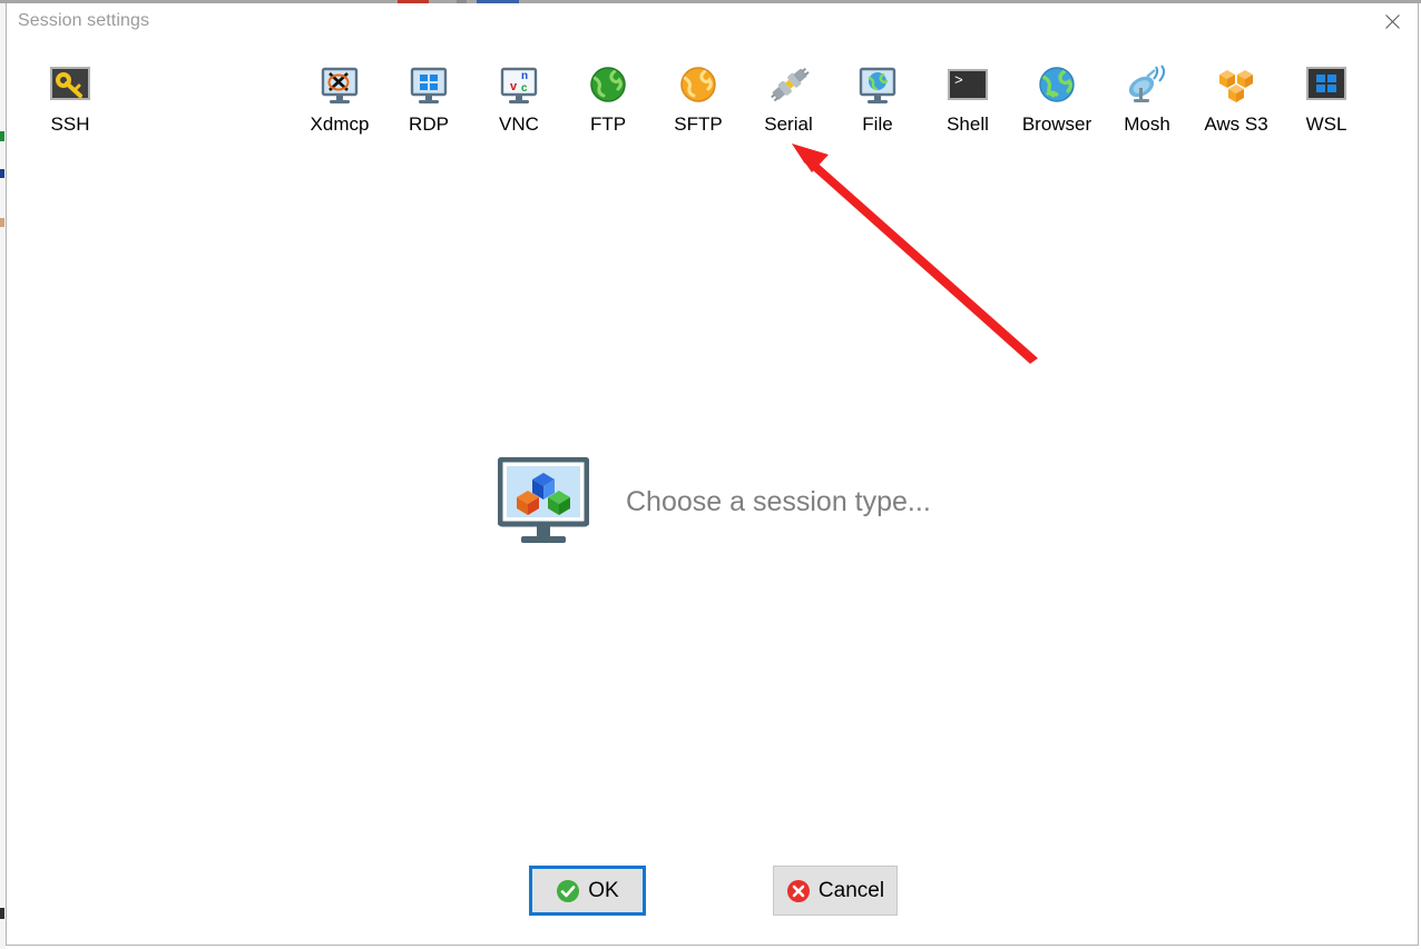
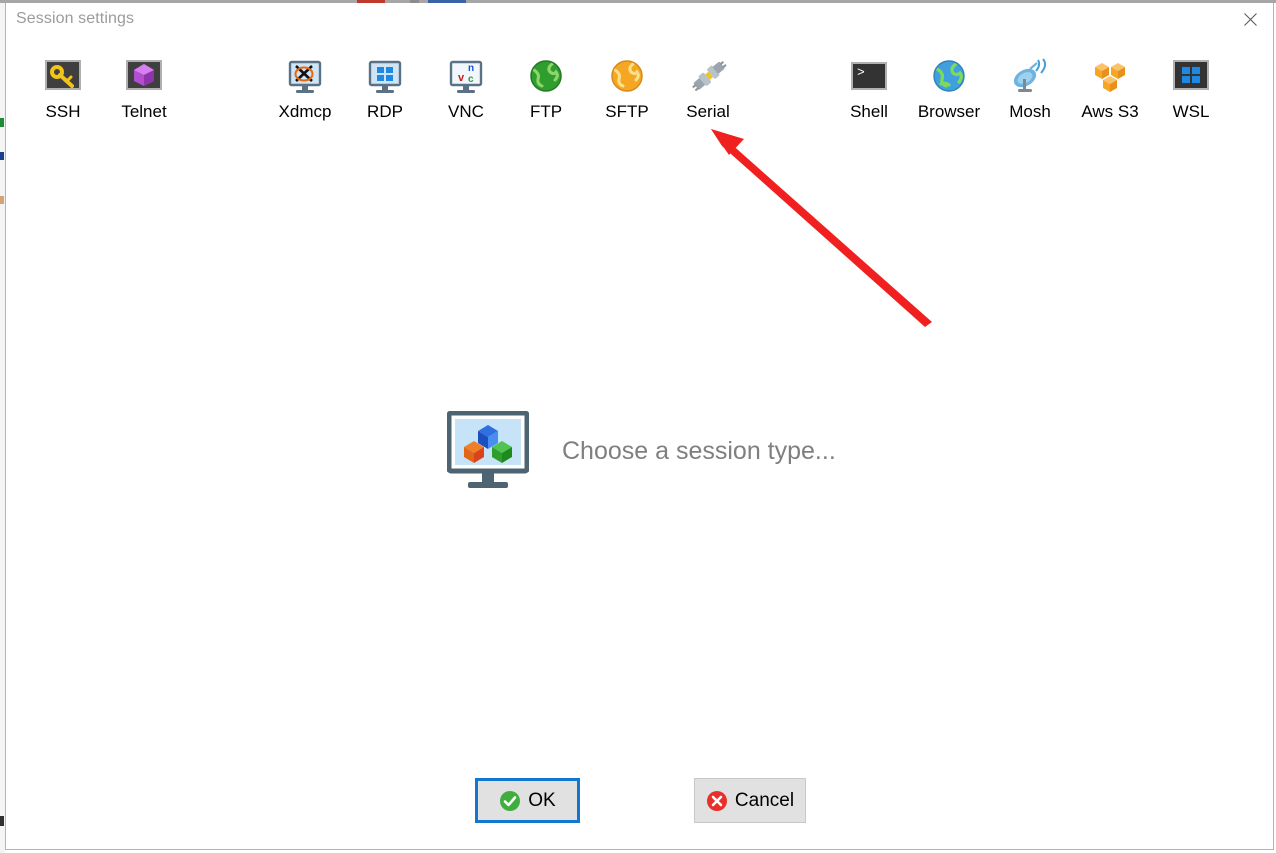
  Session settings
  SSH
+ Telnet
  Xdmcp
  RDP
  v
  n
  c
  VNC
  FTP
  SFTP
  Serial
- File
  >
  Shell
  Browser
  Mosh
  Aws S3
  WSL
  Choose a session type...
  OK
  Cancel
